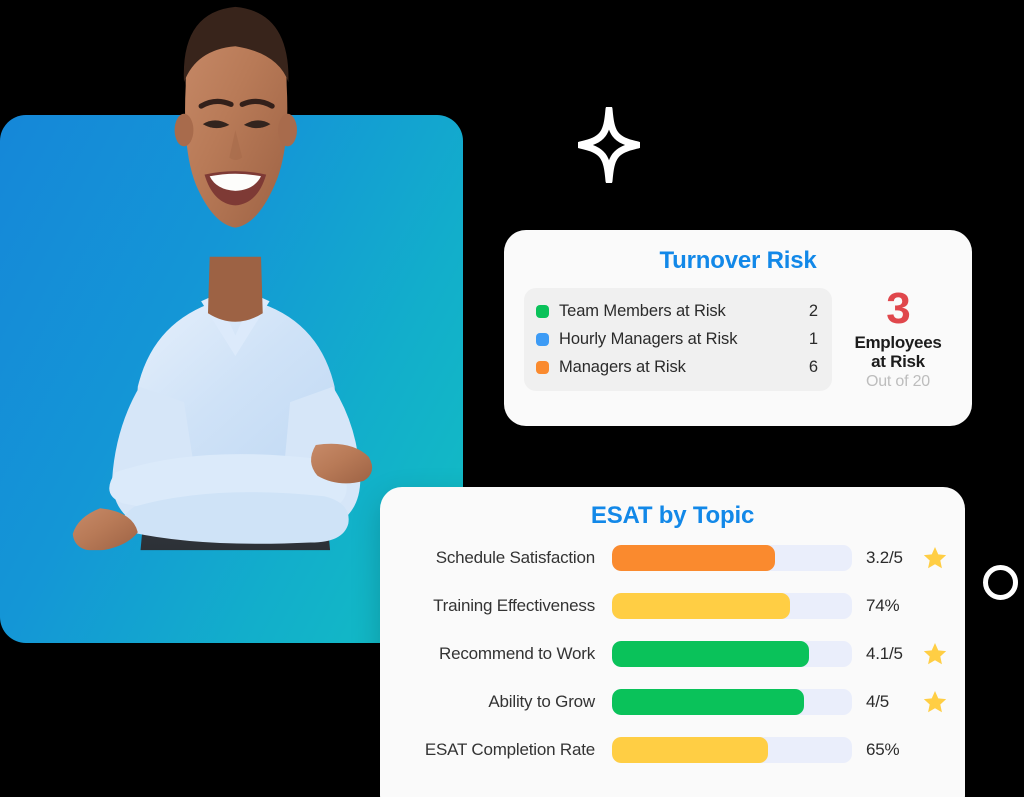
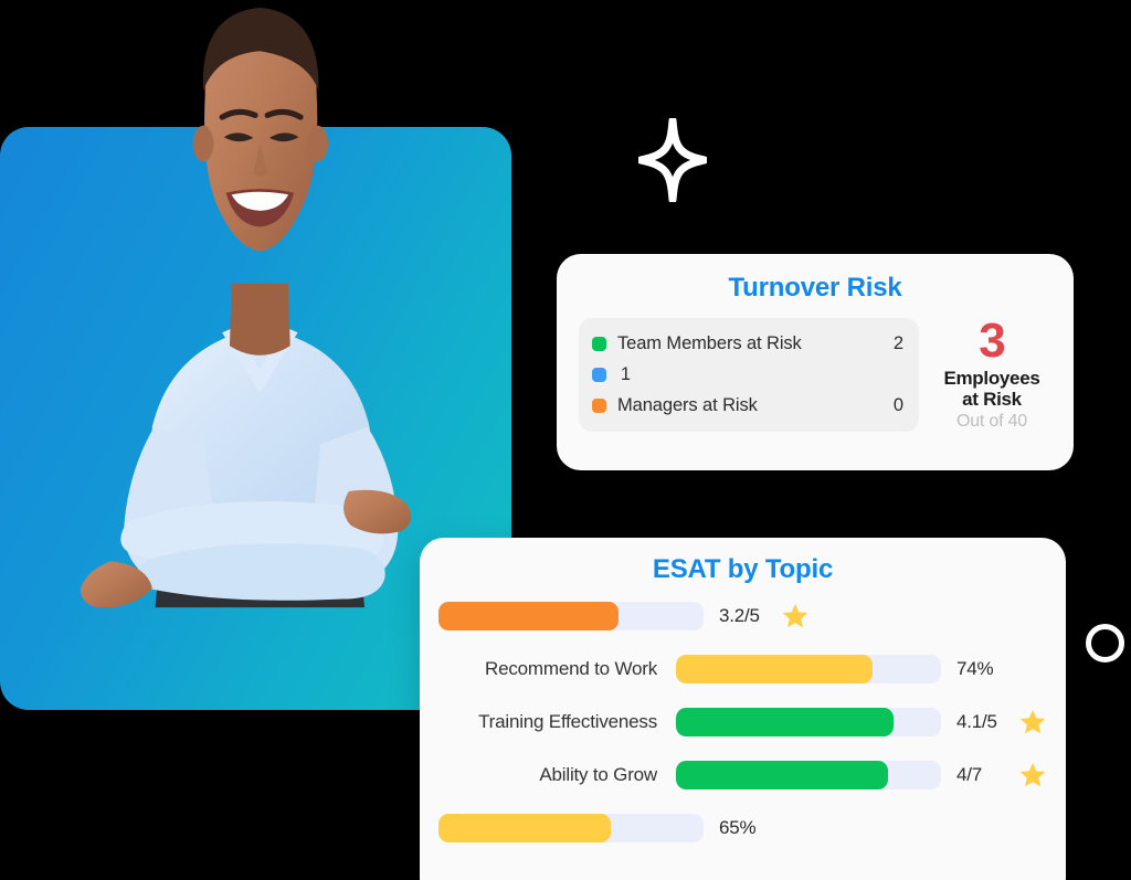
  Turnover Risk
  Team Members at Risk
  2
- Hourly Managers at Risk
  1
  Managers at Risk
- 6
+ 0
  3
  Employees
  at Risk
- Out of 20
+ Out of 40
  ESAT by Topic
- Schedule Satisfaction
  3.2/5
- Training Effectiveness
+ Recommend to Work
  74%
- Recommend to Work
+ Training Effectiveness
  4.1/5
  Ability to Grow
- 4/5
+ 4/7
- ESAT Completion Rate
  65%
